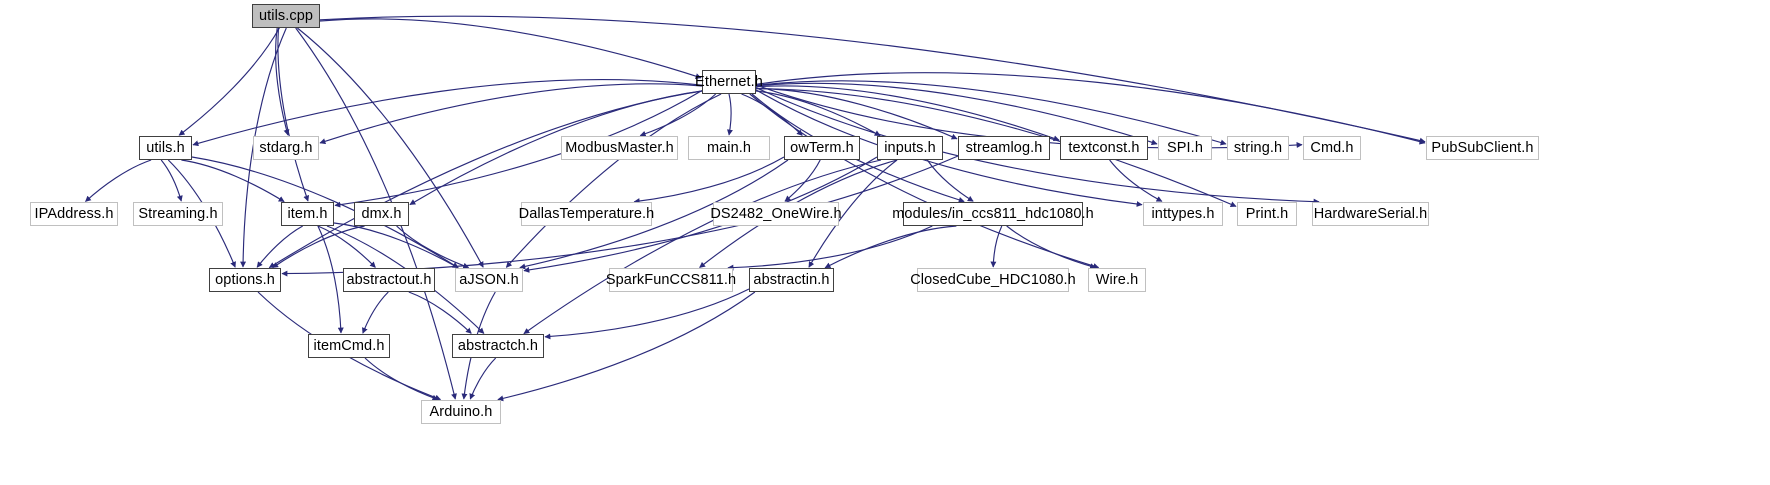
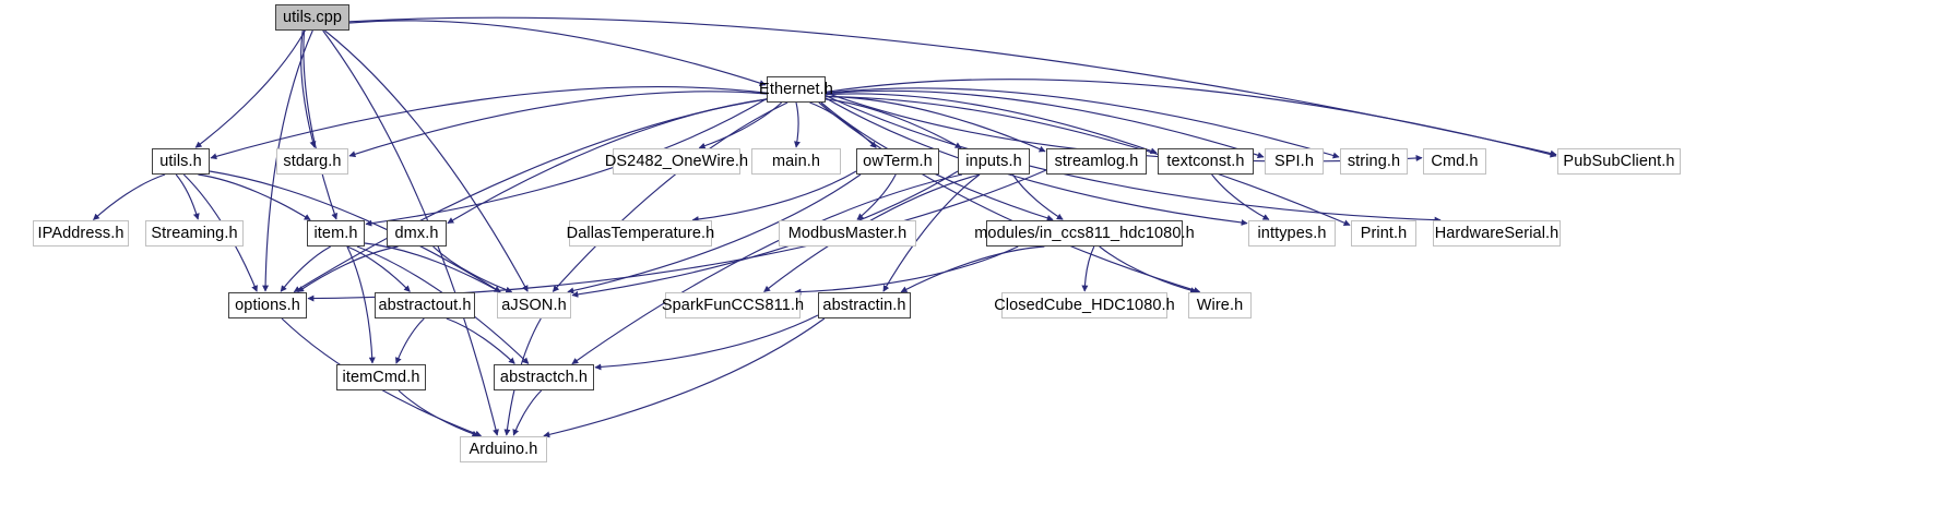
  utils.cpp
  Ethernet.h
  utils.h
  stdarg.h
- ModbusMaster.h
+ DS2482_OneWire.h
  main.h
  owTerm.h
  inputs.h
  streamlog.h
  textconst.h
  SPI.h
  string.h
  Cmd.h
  PubSubClient.h
  IPAddress.h
  Streaming.h
  item.h
  dmx.h
  DallasTemperature.h
- DS2482_OneWire.h
+ ModbusMaster.h
  modules/in_ccs811_hdc1080.h
  inttypes.h
  Print.h
  HardwareSerial.h
  options.h
  abstractout.h
  aJSON.h
  SparkFunCCS811.h
  abstractin.h
  ClosedCube_HDC1080.h
  Wire.h
  itemCmd.h
  abstractch.h
  Arduino.h
